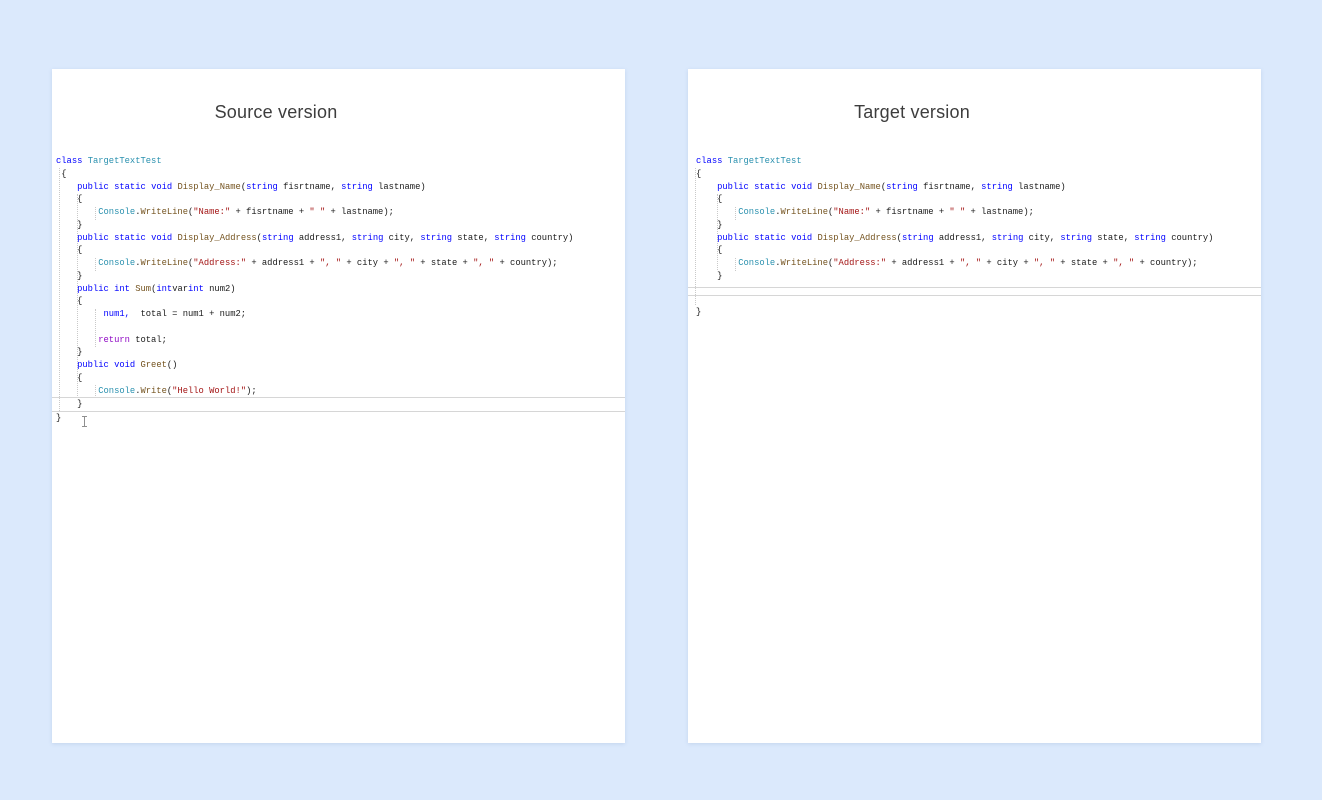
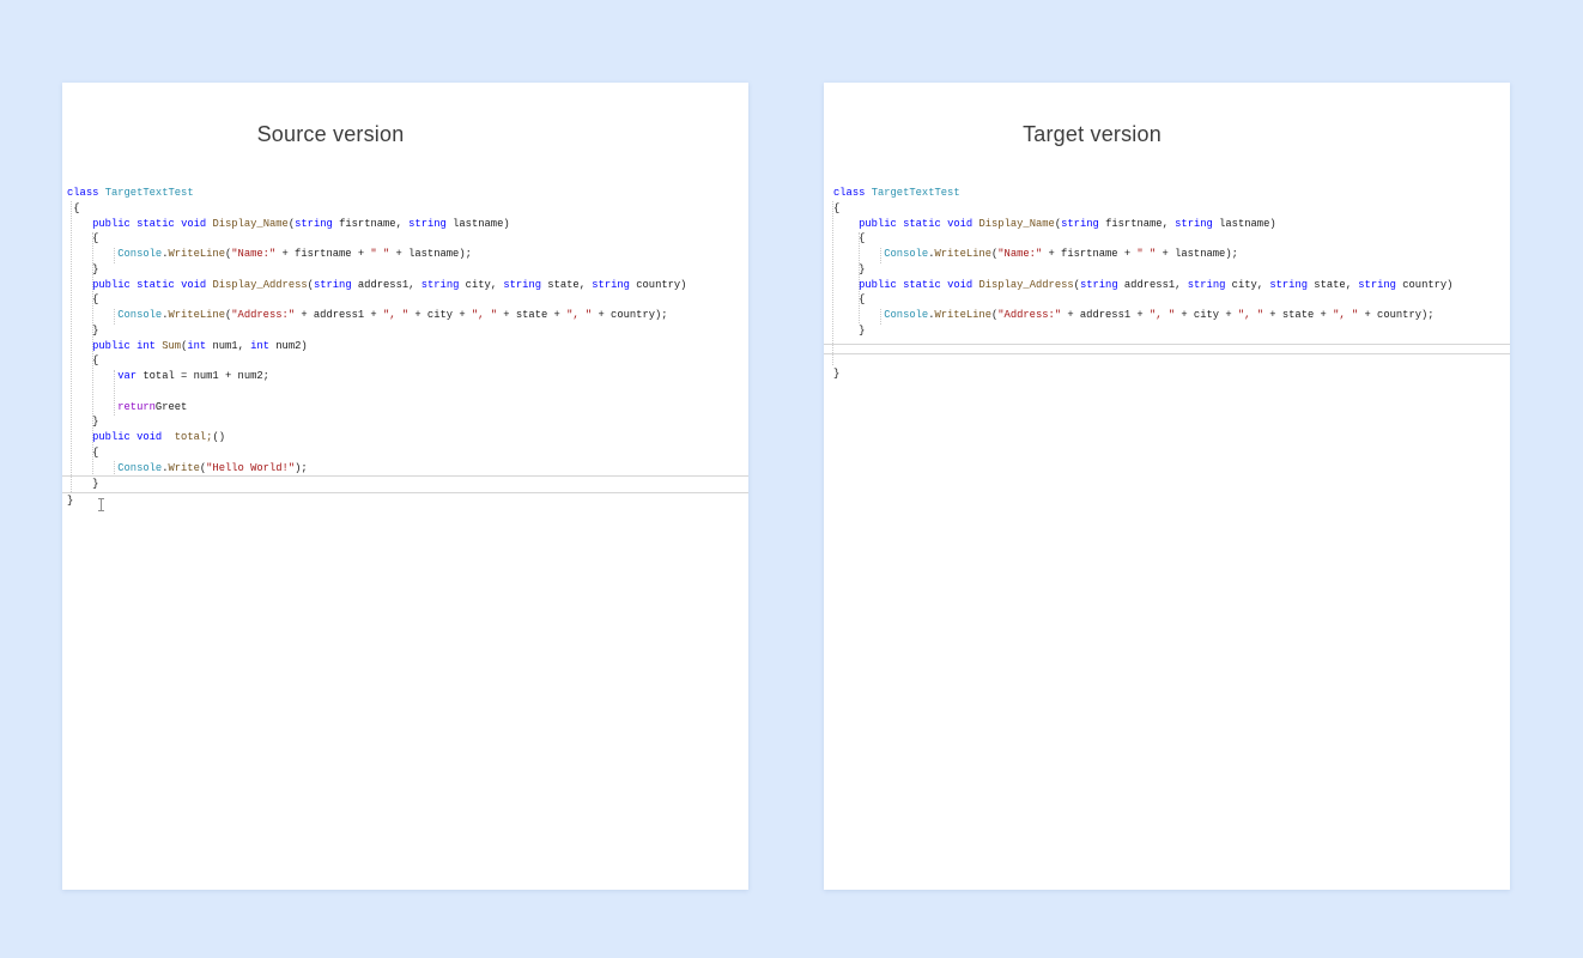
  Source version
  class TargetTextTest
  {
  public static void Display_Name(string fisrtname, string lastname)
  {
  Console.WriteLine("Name:" + fisrtname + " " + lastname);
  }
  public static void Display_Address(string address1, string city, string state, string country)
  {
  Console.WriteLine("Address:" + address1 + ", " + city + ", " + state + ", " + country);
  }
- public int Sum(intvarint num2)
+ public int Sum(int num1, int num2)
  {
- num1, total = num1 + num2;
+ var total = num1 + num2;
- return total;
+ returnGreet
  }
- public void Greet()
+ public void total;()
  {
  Console.Write("Hello World!");
  }
  }
  Target version
  class TargetTextTest
  {
  public static void Display_Name(string fisrtname, string lastname)
  {
  Console.WriteLine("Name:" + fisrtname + " " + lastname);
  }
  public static void Display_Address(string address1, string city, string state, string country)
  {
  Console.WriteLine("Address:" + address1 + ", " + city + ", " + state + ", " + country);
  }
  }
